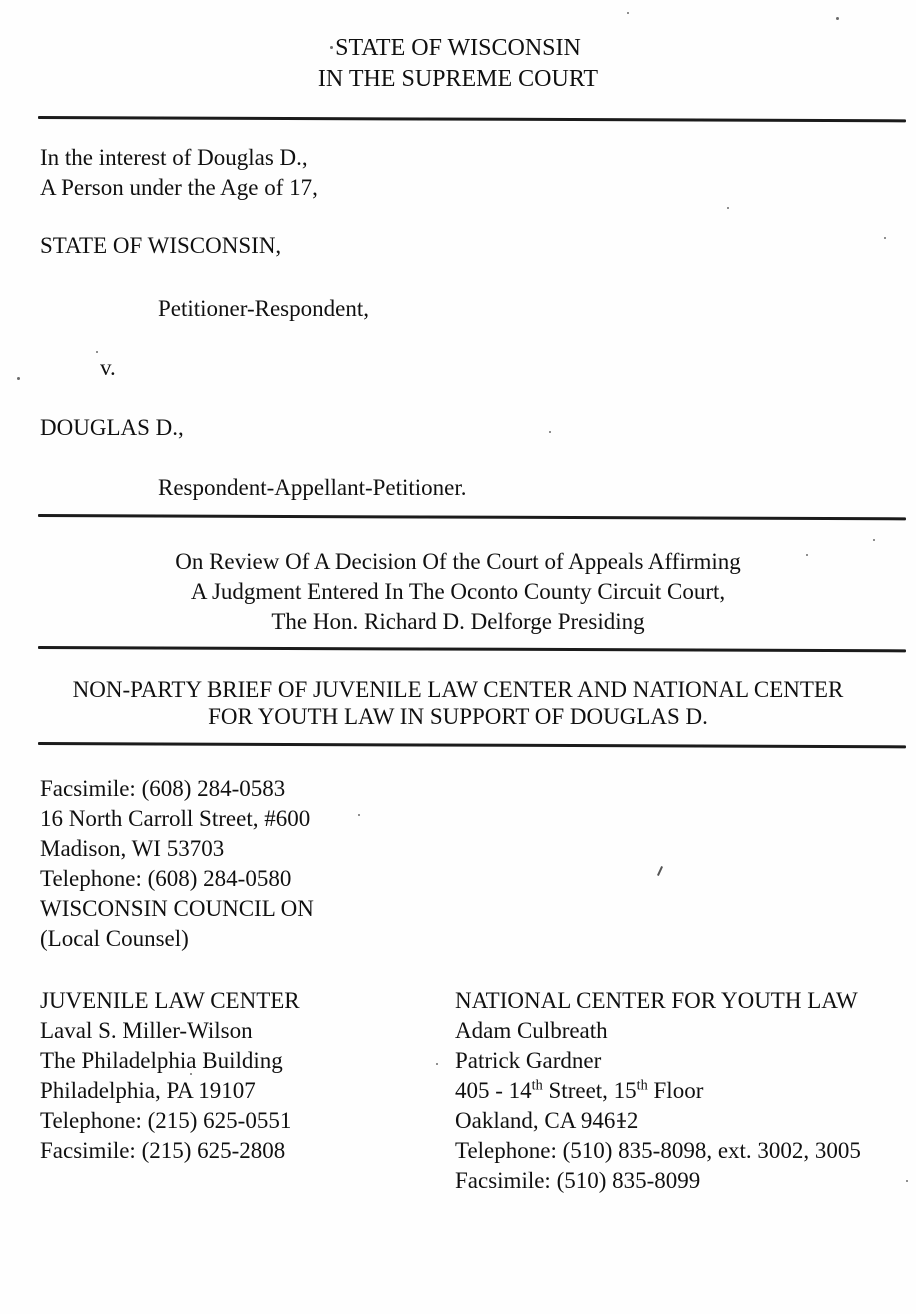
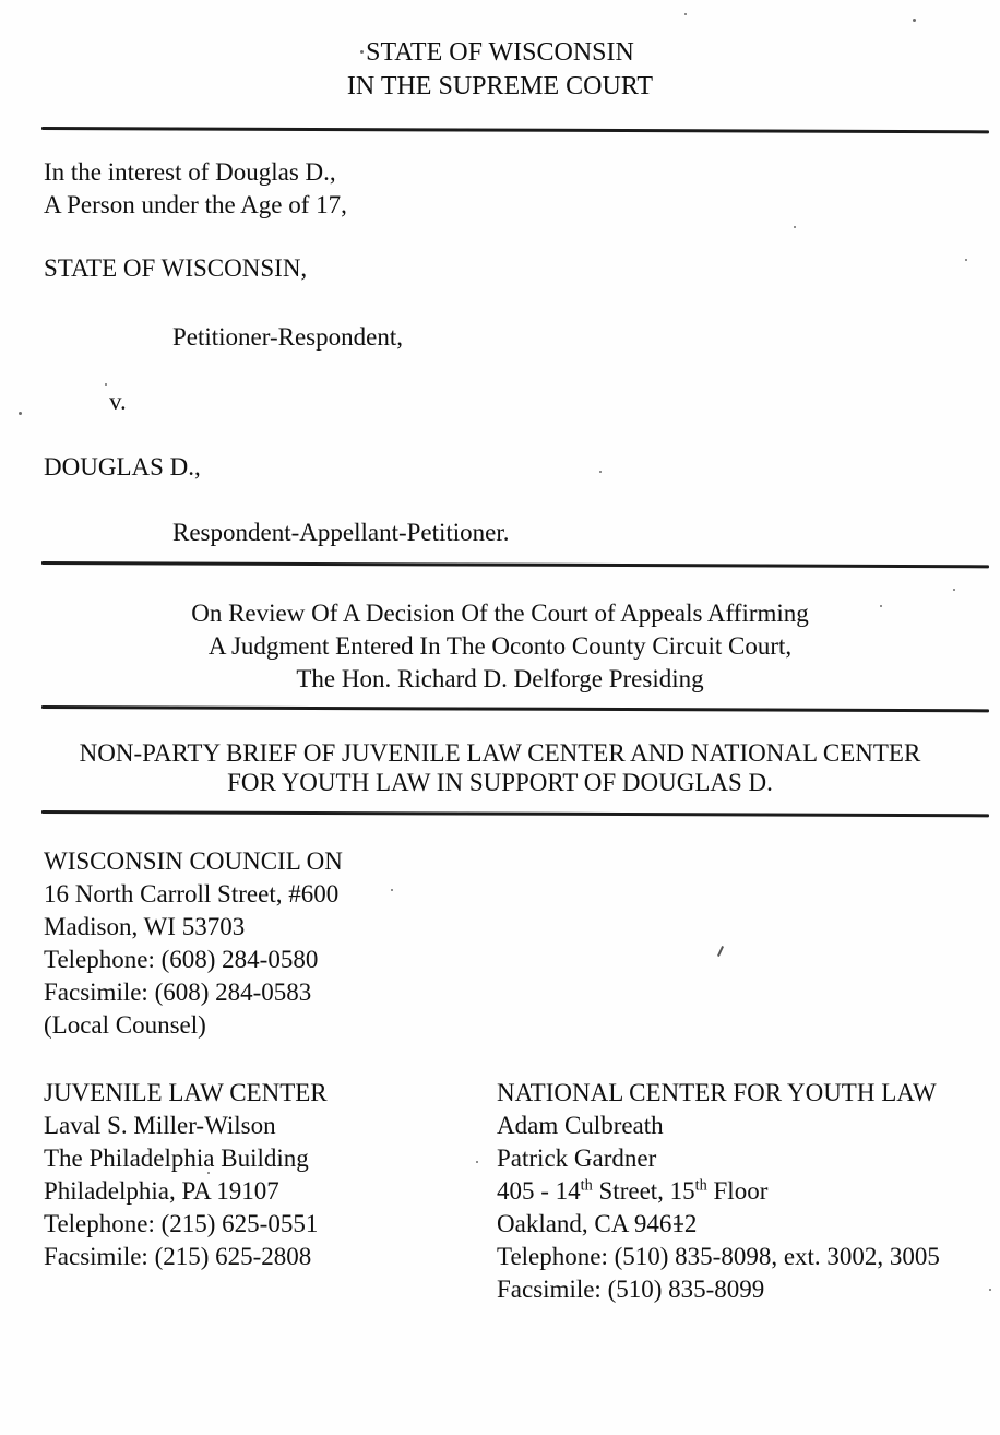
  STATE OF WISCONSIN
  IN THE SUPREME COURT
  In the interest of Douglas D.,
  A Person under the Age of 17,
  STATE OF WISCONSIN,
  Petitioner-Respondent,
  v.
  DOUGLAS D.,
  Respondent-Appellant-Petitioner.
  On Review Of A Decision Of the Court of Appeals Affirming
  A Judgment Entered In The Oconto County Circuit Court,
  The Hon. Richard D. Delforge Presiding
  NON-PARTY BRIEF OF JUVENILE LAW CENTER AND NATIONAL CENTER
  FOR YOUTH LAW IN SUPPORT OF DOUGLAS D.
- Facsimile: (608) 284-0583
+ WISCONSIN COUNCIL ON
  16 North Carroll Street, #600
  Madison, WI 53703
  Telephone: (608) 284-0580
- WISCONSIN COUNCIL ON
+ Facsimile: (608) 284-0583
  (Local Counsel)
  JUVENILE LAW CENTER
  Laval S. Miller-Wilson
  The Philadelphia Building
  Philadelphia, PA 19107
  Telephone: (215) 625-0551
  Facsimile: (215) 625-2808
  NATIONAL CENTER FOR YOUTH LAW
  Adam Culbreath
  Patrick Gardner
  405 - 14th Street, 15th Floor
  Oakland, CA 94612
  Telephone: (510) 835-8098, ext. 3002, 3005
  Facsimile: (510) 835-8099
